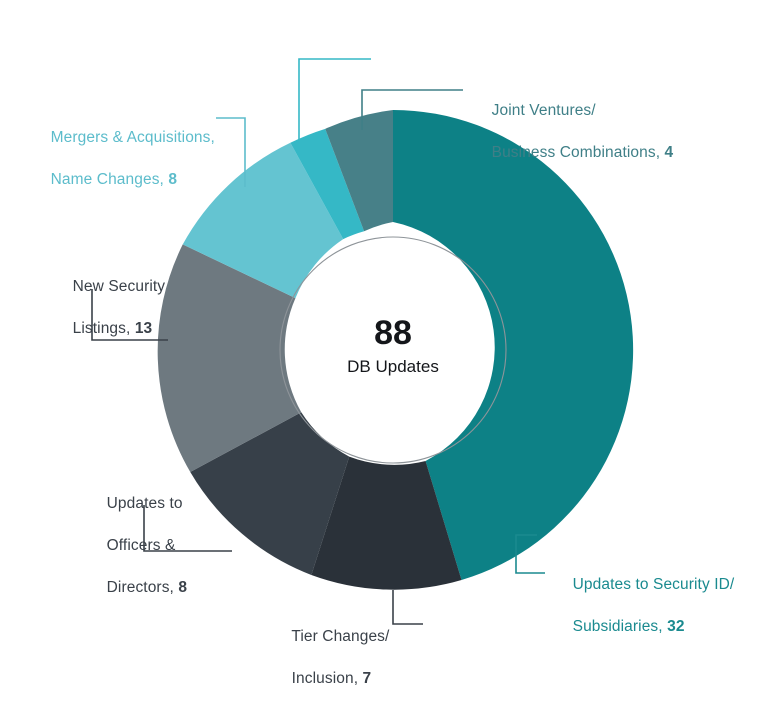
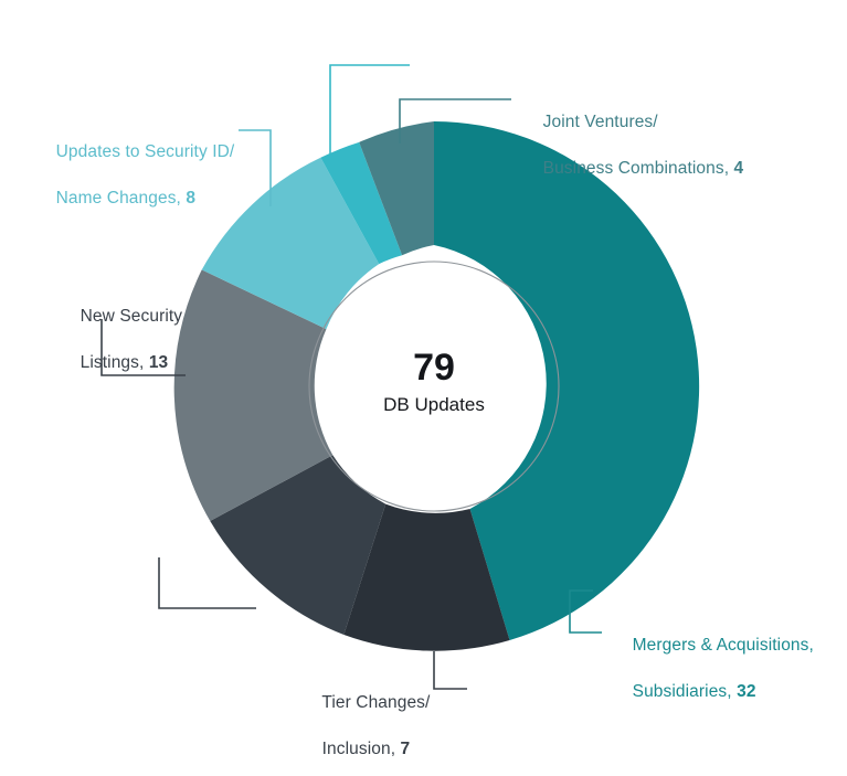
- 88
+ 79
  DB Updates
  Joint Ventures/
  Business Combinations, 4
- Mergers & Acquisitions,
+ Updates to Security ID/
  Name Changes, 8
  New Security
  Listings, 13
- Updates to
- Officers &
- Directors, 8
  Tier Changes/
  Inclusion, 7
- Updates to Security ID/
+ Mergers & Acquisitions,
  Subsidiaries, 32
